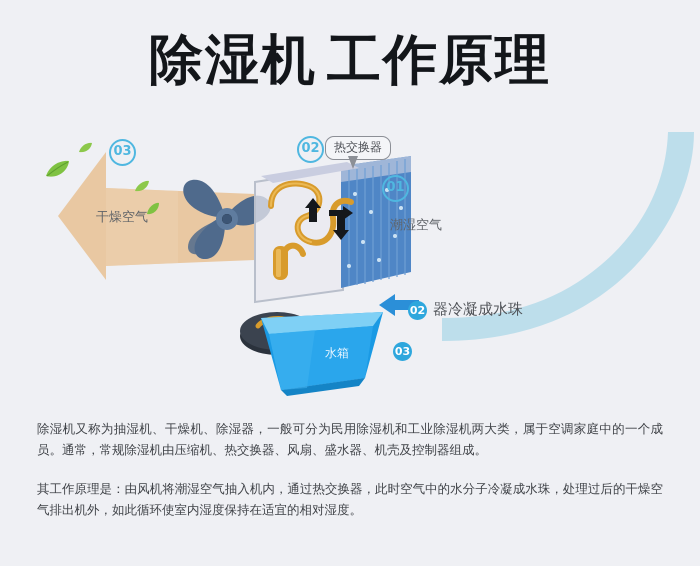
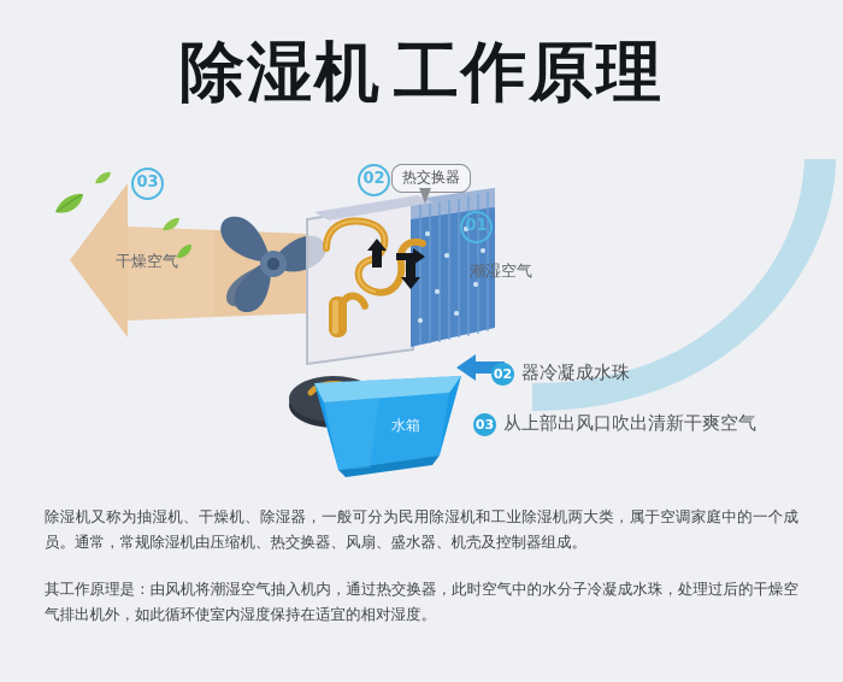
  除湿机 工作原理
  03
  干燥空气
  02
  热交换器
  01
  潮湿空气
  水箱
  02
  器冷凝成水珠
  03
+ 从上部出风口吹出清新干爽空气
  除湿机又称为抽湿机、干燥机、除湿器，一般可分为民用除湿机和工业除湿机两大类，属于空调家庭中的一个成员。通常，常规除湿机由压缩机、热交换器、风扇、盛水器、机壳及控制器组成。
  其工作原理是：由风机将潮湿空气抽入机内，通过热交换器，此时空气中的水分子冷凝成水珠，处理过后的干燥空气排出机外，如此循环使室内湿度保持在适宜的相对湿度。
